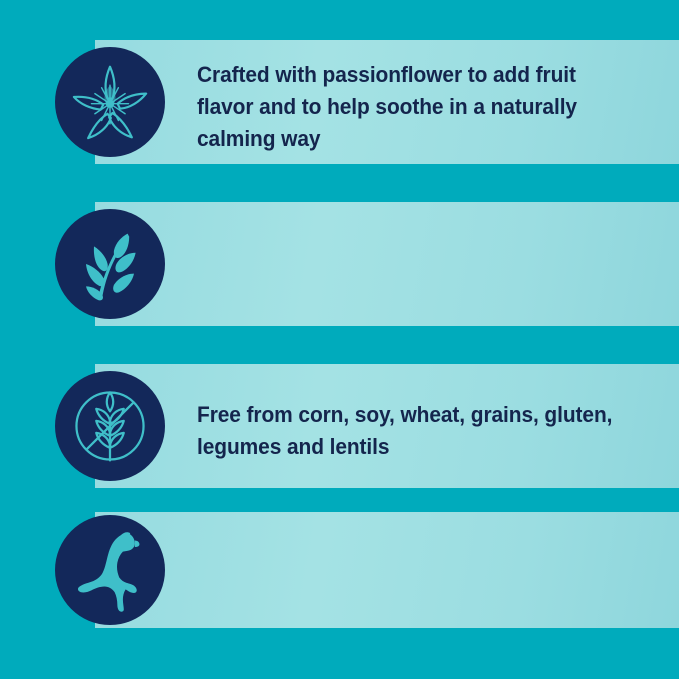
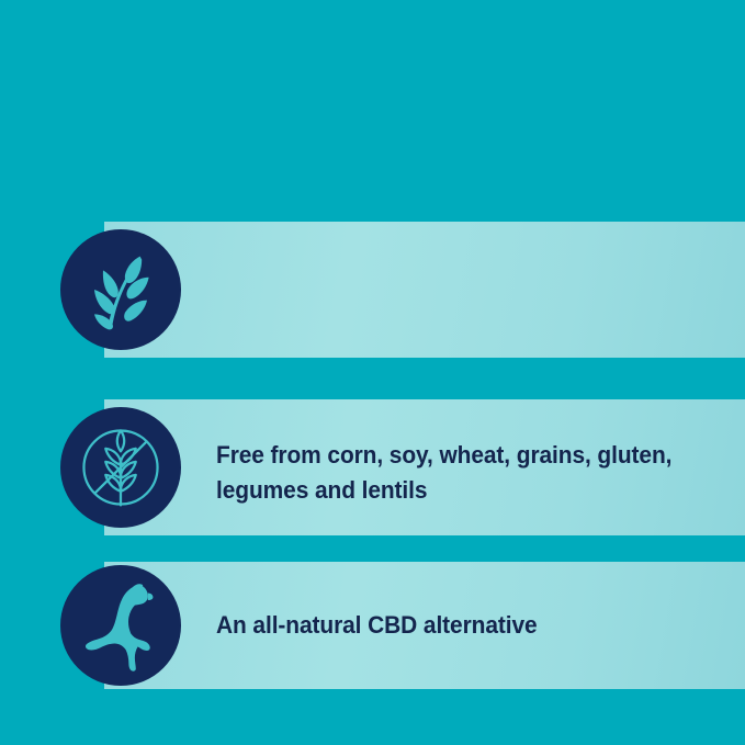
- Crafted with passionflower to add fruit flavor and to help soothe in a naturally calming way
  Free from corn, soy, wheat, grains, gluten, legumes and lentils
+ An all-natural CBD alternative
